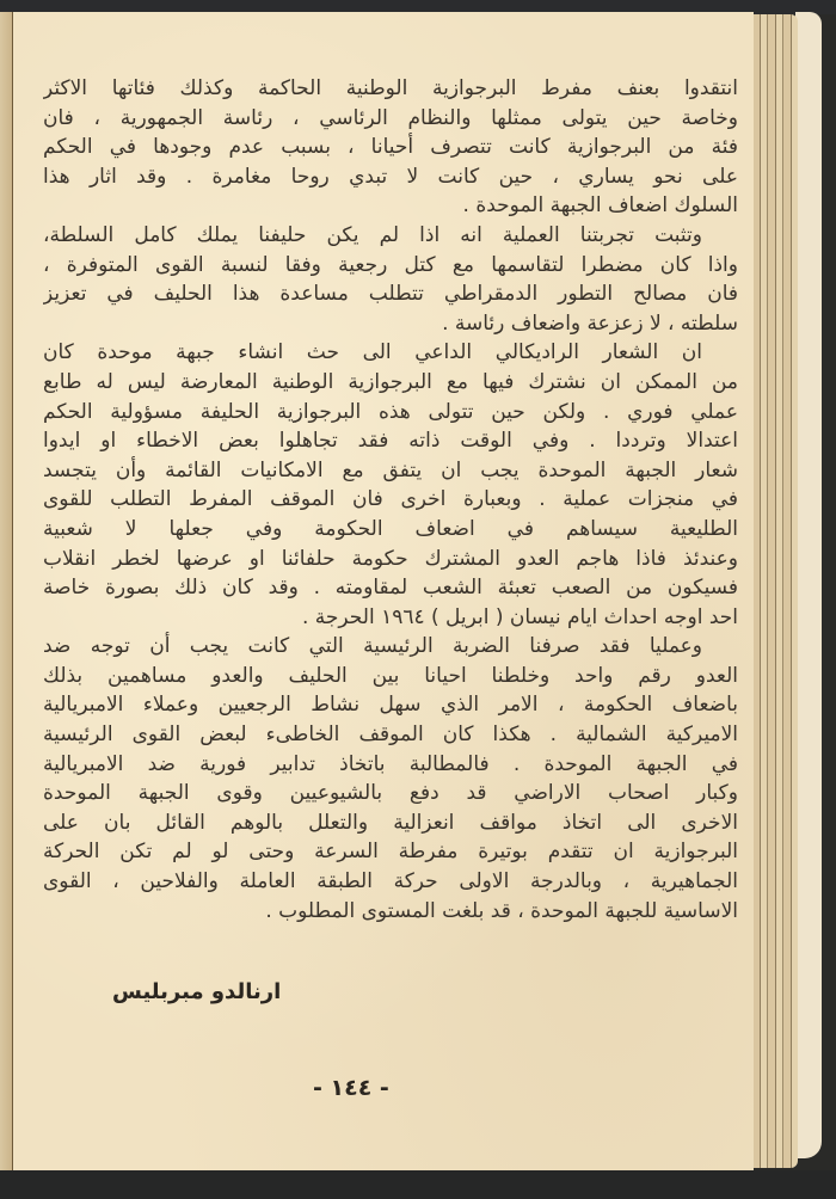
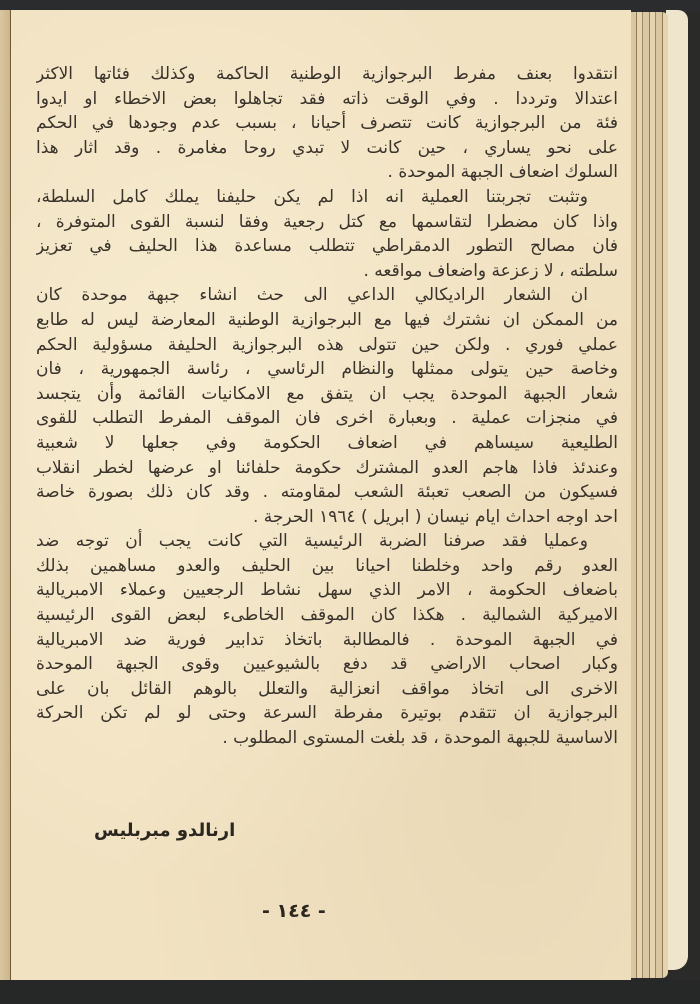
  انتقدوا بعنف مفرط البرجوازية الوطنية الحاكمة وكذلك فئاتها الاكثر
- وخاصة حين يتولى ممثلها والنظام الرئاسي ، رئاسة الجمهورية ، فان
+ اعتدالا وترددا . وفي الوقت ذاته فقد تجاهلوا بعض الاخطاء او ايدوا
  فئة من البرجوازية كانت تتصرف أحيانا ، بسبب عدم وجودها في الحكم
  على نحو يساري ، حين كانت لا تبدي روحا مغامرة . وقد اثار هذا
  السلوك اضعاف الجبهة الموحدة .
  وتثبت تجربتنا العملية انه اذا لم يكن حليفنا يملك كامل السلطة،
  واذا كان مضطرا لتقاسمها مع كتل رجعية وفقا لنسبة القوى المتوفرة ،
  فان مصالح التطور الدمقراطي تتطلب مساعدة هذا الحليف في تعزيز
- سلطته ، لا زعزعة واضعاف رئاسة .
+ سلطته ، لا زعزعة واضعاف مواقعه .
  ان الشعار الراديكالي الداعي الى حث انشاء جبهة موحدة كان
  من الممكن ان نشترك فيها مع البرجوازية الوطنية المعارضة ليس له طابع
  عملي فوري . ولكن حين تتولى هذه البرجوازية الحليفة مسؤولية الحكم
- اعتدالا وترددا . وفي الوقت ذاته فقد تجاهلوا بعض الاخطاء او ايدوا
+ وخاصة حين يتولى ممثلها والنظام الرئاسي ، رئاسة الجمهورية ، فان
  شعار الجبهة الموحدة يجب ان يتفق مع الامكانيات القائمة وأن يتجسد
  في منجزات عملية . وبعبارة اخرى فان الموقف المفرط التطلب للقوى
  الطليعية سيساهم في اضعاف الحكومة وفي جعلها لا شعبية
  وعندئذ فاذا هاجم العدو المشترك حكومة حلفائنا او عرضها لخطر انقلاب
  فسيكون من الصعب تعبئة الشعب لمقاومته . وقد كان ذلك بصورة خاصة
  احد اوجه احداث ايام نيسان ( ابريل ) ١٩٦٤ الحرجة .
  وعمليا فقد صرفنا الضربة الرئيسية التي كانت يجب أن توجه ضد
  العدو رقم واحد وخلطنا احيانا بين الحليف والعدو مساهمين بذلك
  باضعاف الحكومة ، الامر الذي سهل نشاط الرجعيين وعملاء الامبريالية
  الاميركية الشمالية . هكذا كان الموقف الخاطىء لبعض القوى الرئيسية
  في الجبهة الموحدة . فالمطالبة باتخاذ تدابير فورية ضد الامبريالية
  وكبار اصحاب الاراضي قد دفع بالشيوعيين وقوى الجبهة الموحدة
  الاخرى الى اتخاذ مواقف انعزالية والتعلل بالوهم القائل بان على
  البرجوازية ان تتقدم بوتيرة مفرطة السرعة وحتى لو لم تكن الحركة
- الجماهيرية ، وبالدرجة الاولى حركة الطبقة العاملة والفلاحين ، القوى
  الاساسية للجبهة الموحدة ، قد بلغت المستوى المطلوب .
  ارنالدو مبربليس
  - ١٤٤ -
